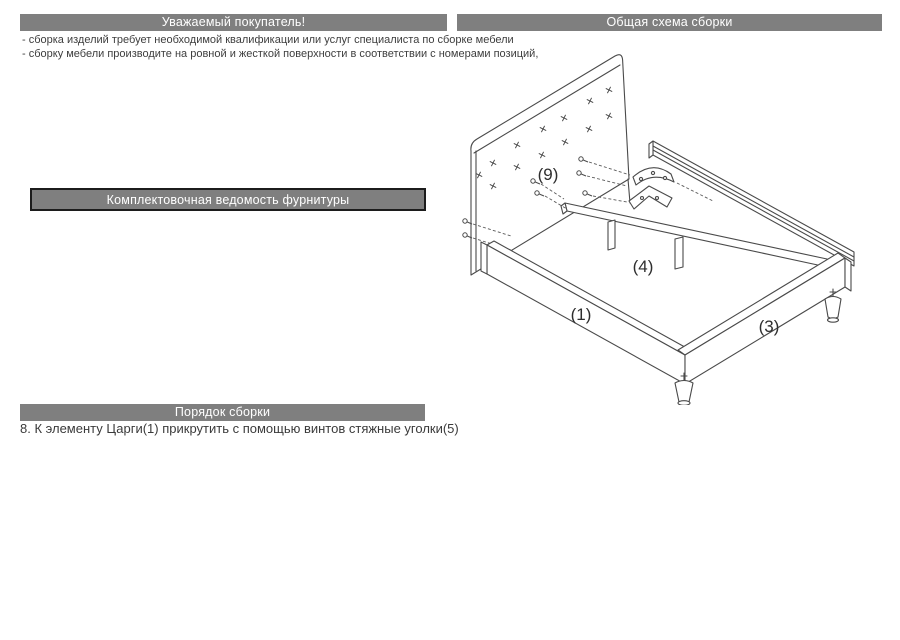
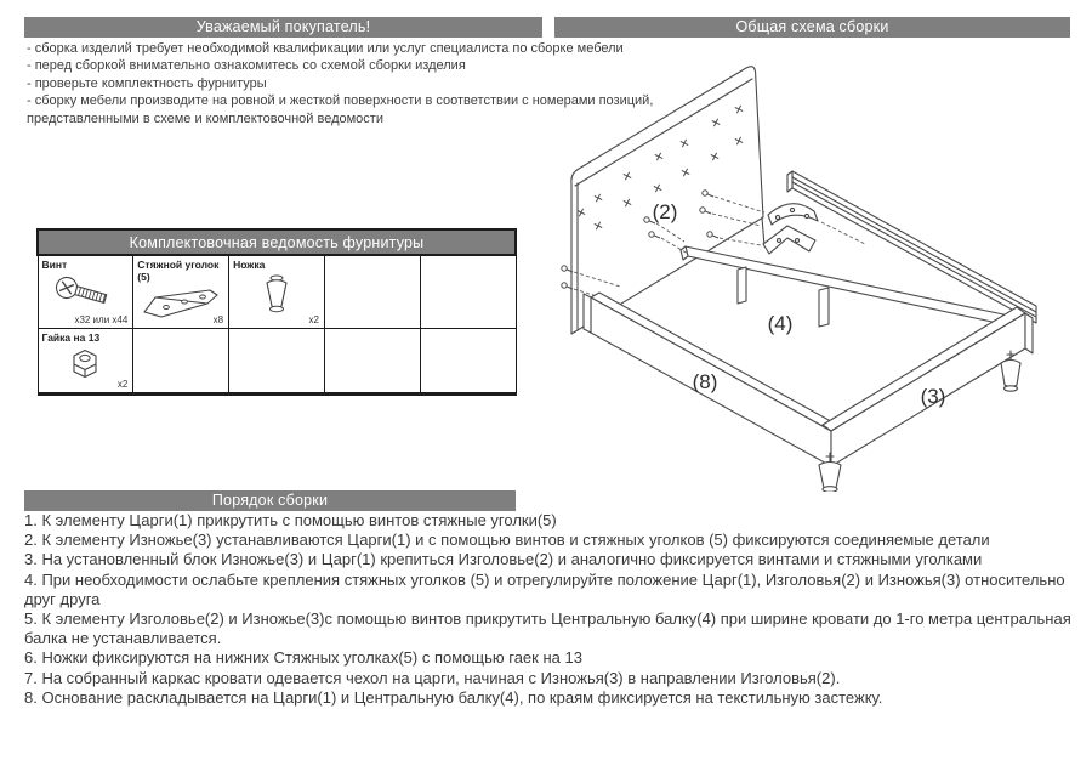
  Уважаемый покупатель!
  - сборка изделий требует необходимой квалификации или услуг специалиста по сбо
+ - перед сборкой внимательно ознакомитесь со схемой сборки изделия
+ - проверьте комплектность фурнитуры
  - сборку мебели производите на ровной и жесткой поверхности в соответствии с ном
+ представленными в схеме и комплектовочной ведомости
  Общая схема сборки
- (9)
+ (2)
  (4)
- (1)
+ (8)
  (3)
  Комплектовочная ведомость фурнитуры
+ Винт x32 или x44	Стяжной уголок (5) x8	Ножка x2
+ Гайка на 13 x2
  Порядок сборки
- 8. К элементу Царги(1) прикрутить с помощью винтов стяжные уголки(5)
+ 1. К элементу Царги(1) прикрутить с помощью винтов стяжные уголки(5)
+ 2. К элементу Изножье(3) устанавливаются Царги(1) и с помощью винтов и стяжных уголков (5) фиксируются соединяемые детали
+ 3. На установленный блок Изножье(3) и Царг(1) крепиться Изголовье(2) и аналогично фиксируется винтами и стяжными уголками
+ 4. При необходимости ослабьте крепления стяжных уголков (5) и отрегулируйте положение Царг(1), Изголовья(2) и Изножья(3) относительно друг друга
+ 5. К элементу Изголовье(2) и Изножье(3)с помощью винтов прикрутить Центральную балку(4) при ширине кровати до 1-го метра центральная балка не устанавливается.
+ 6. Ножки фиксируются на нижних Стяжных уголках(5) с помощью гаек на 13
+ 7. На собранный каркас кровати одевается чехол на царги, начиная с Изножья(3) в направлении Изголовья(2).
+ 8. Основание раскладывается на Царги(1) и Центральную балку(4), по краям фиксируется на текстильную застежку.
